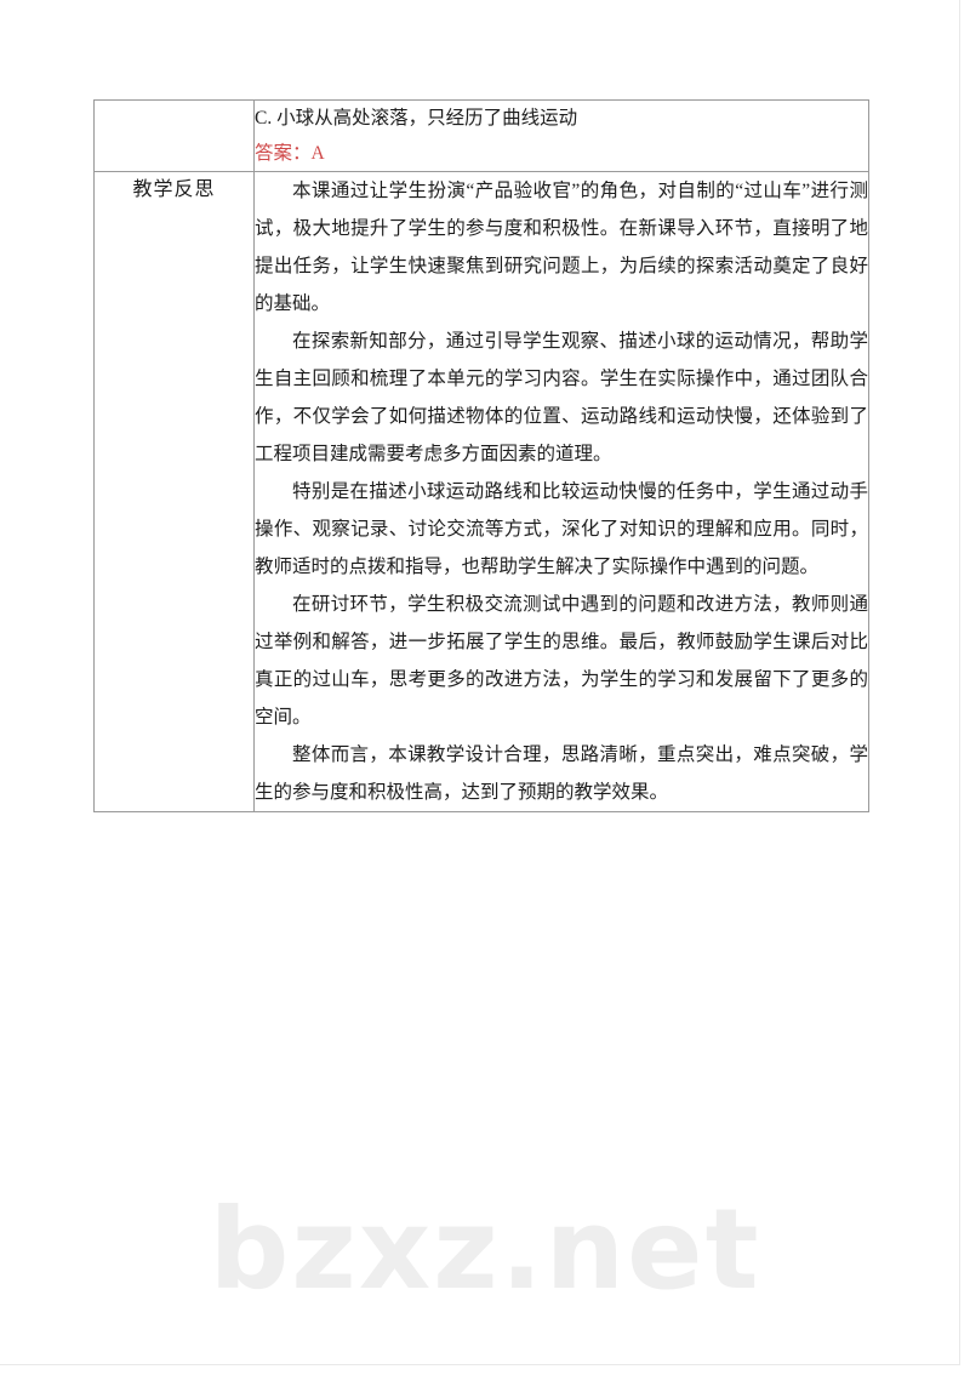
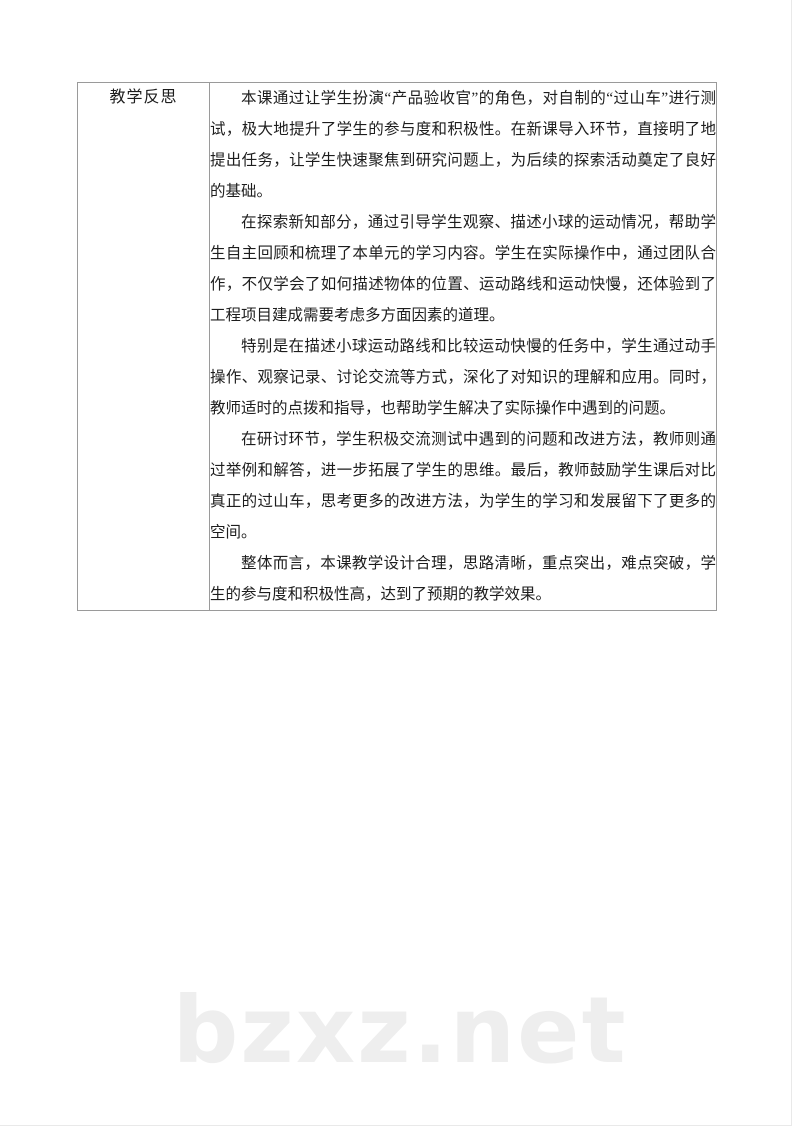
- 	C. 小球从高处滚落，只经历了曲线运动 答案：A
  教学反思	本课通过让学生扮演“产品验收官”的角色，对自制的“过山车”进行测试，极大地提升了学生的参与度和积极性。在新课导入环节，直接明了地提出任务，让学生快速聚焦到研究问题上，为后续的探索活动奠定了良好的基础。 在探索新知部分，通过引导学生观察、描述小球的运动情况，帮助学生自主回顾和梳理了本单元的学习内容。学生在实际操作中，通过团队合作，不仅学会了如何描述物体的位置、运动路线和运动快慢，还体验到了工程项目建成需要考虑多方面因素的道理。 特别是在描述小球运动路线和比较运动快慢的任务中，学生通过动手操作、观察记录、讨论交流等方式，深化了对知识的理解和应用。同时，教师适时的点拨和指导，也帮助学生解决了实际操作中遇到的问题。 在研讨环节，学生积极交流测试中遇到的问题和改进方法，教师则通过举例和解答，进一步拓展了学生的思维。最后，教师鼓励学生课后对比真正的过山车，思考更多的改进方法，为学生的学习和发展留下了更多的空间。 整体而言，本课教学设计合理，思路清晰，重点突出，难点突破，学生的参与度和积极性高，达到了预期的教学效果。
